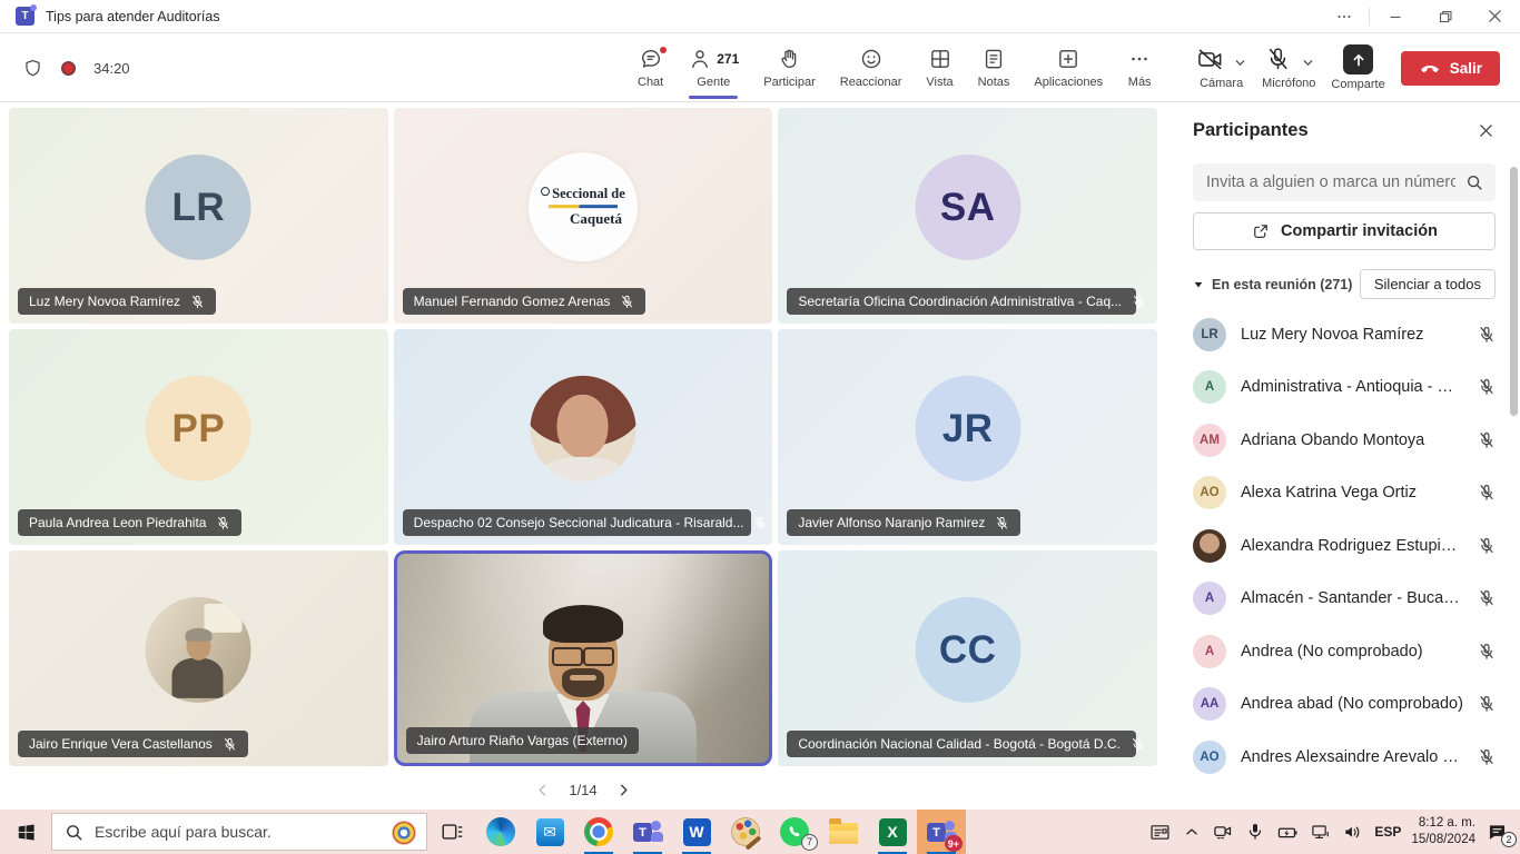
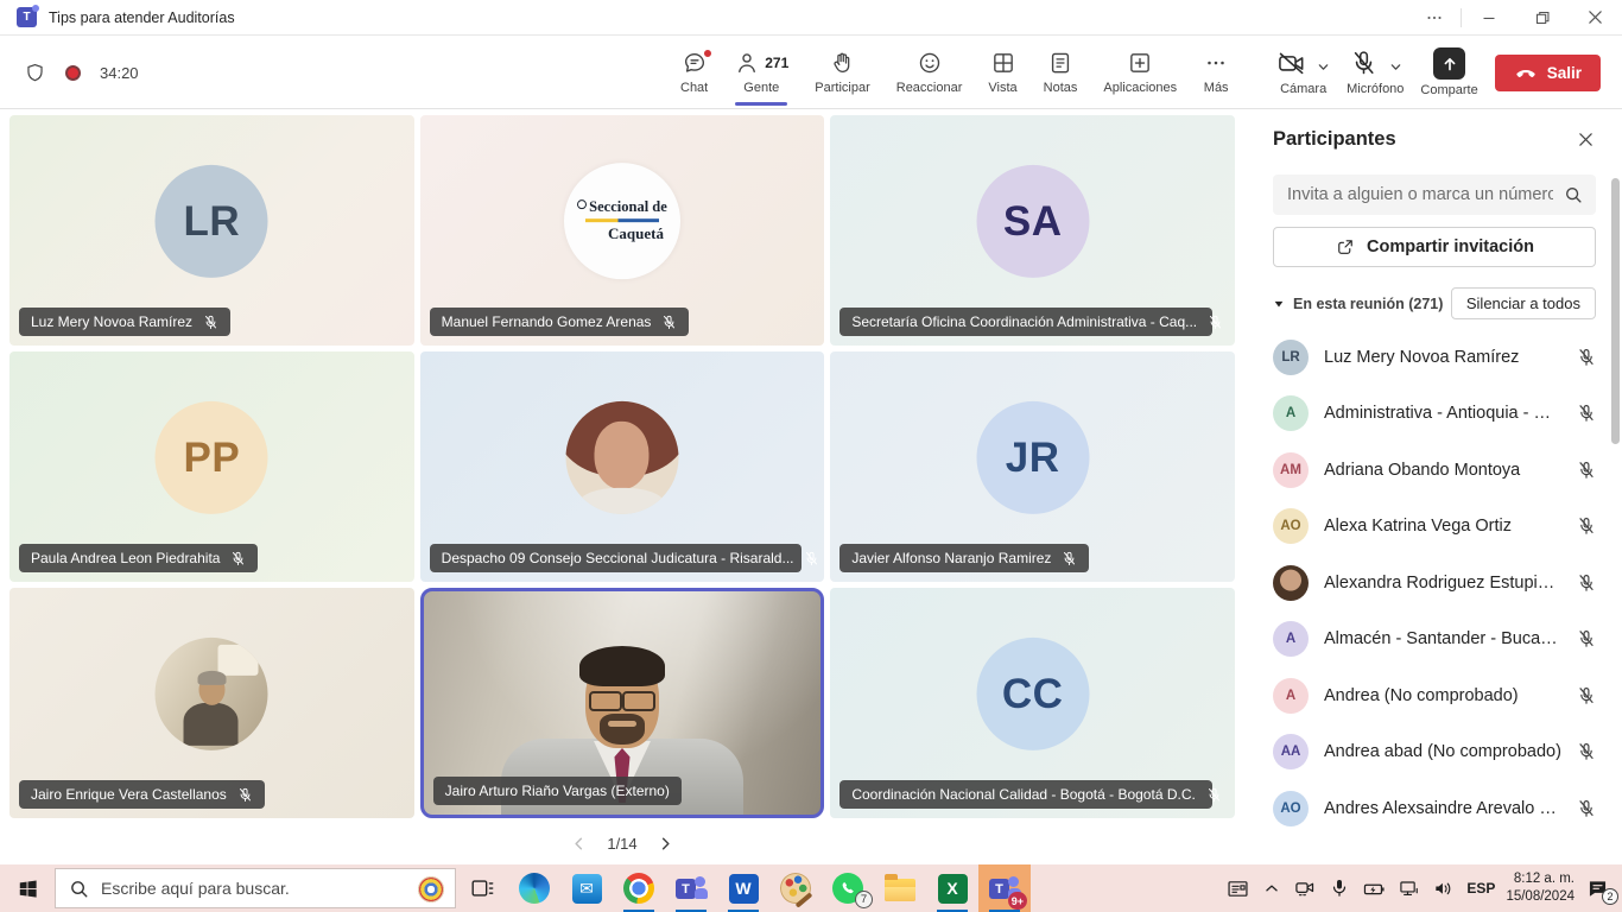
  T
  Tips para atender Auditorías
  34:20
  Chat
  271
  Gente
  Participar
  Reaccionar
  Vista
  Notas
  Aplicaciones
  Más
  Cámara
  Micrófono
  Comparte
  Salir
  LR
  Luz Mery Novoa Ramírez
  Seccional de
  Caquetá
  Manuel Fernando Gomez Arenas
  SA
  Secretaría Oficina Coordinación Administrativa - Caq...
  PP
  Paula Andrea Leon Piedrahita
- Despacho 02 Consejo Seccional Judicatura - Risarald...
+ Despacho 09 Consejo Seccional Judicatura - Risarald...
  JR
  Javier Alfonso Naranjo Ramirez
  Jairo Enrique Vera Castellanos
  Jairo Arturo Riaño Vargas (Externo)
  CC
  Coordinación Nacional Calidad - Bogotá - Bogotá D.C.
  1/14
  Participantes
  Invita a alguien o marca un número
  Compartir invitación
  En esta reunión (271)
  Silenciar a todos
  LR
  Luz Mery Novoa Ramírez
  A
  Administrativa - Antioquia - M...
  AM
  Adriana Obando Montoya
  AO
  Alexa Katrina Vega Ortiz
  Alexandra Rodriguez Estupiñan
  A
  Almacén - Santander - Bucara.
  A
  Andrea (No comprobado)
  AA
  Andrea abad (No comprobado)
  AO
  Andres Alexsaindre Arevalo Os
  Escribe aquí para buscar.
  ✉
  T
  W
  7
  X
  T
  9+
  ESP
  8:12 a. m.
  15/08/2024
  2
